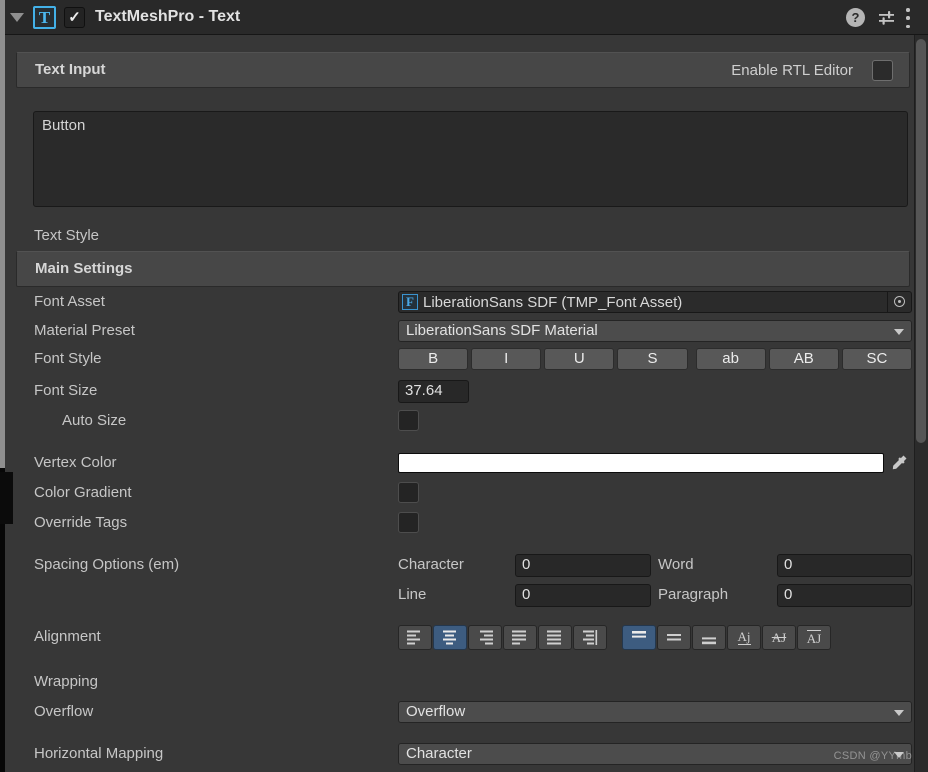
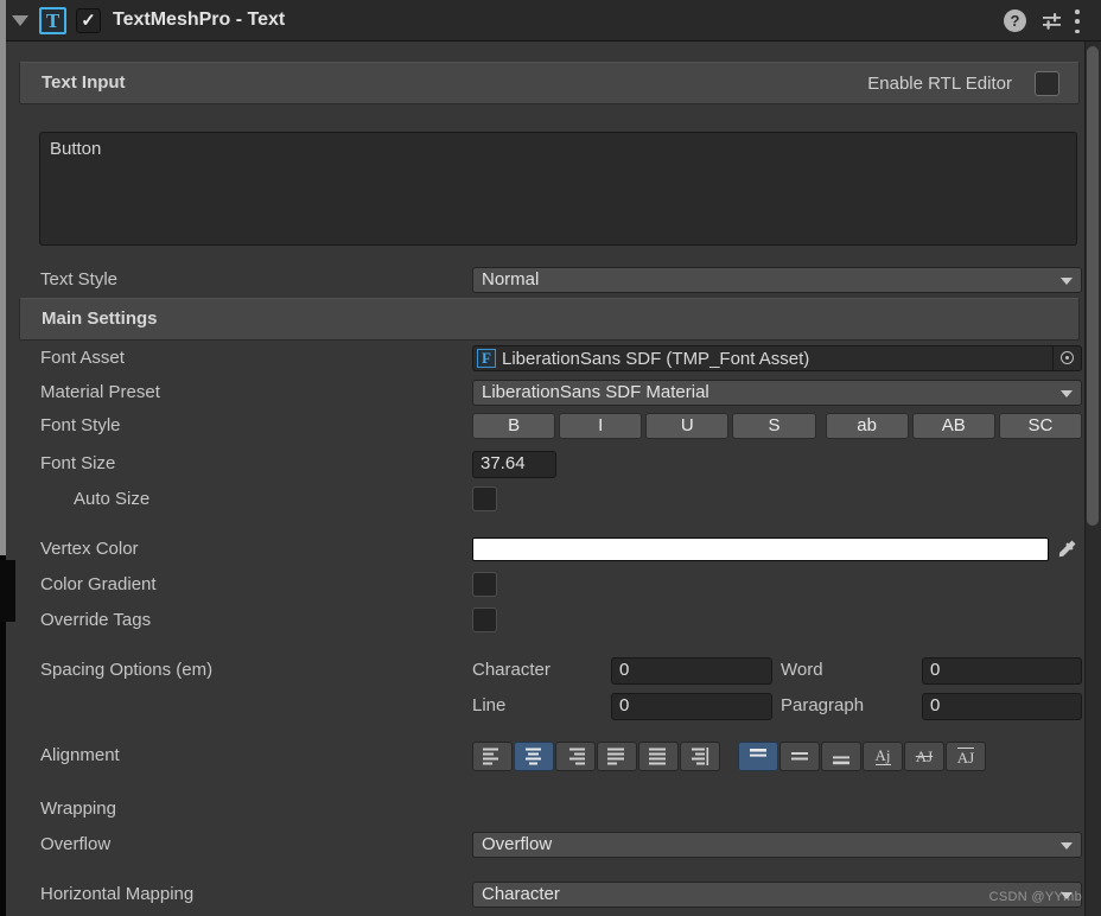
  T
  ✓
  TextMeshPro - Text
  ?
  Text Input
  Enable RTL Editor
  Button
  Text Style
+ Normal
  Main Settings
  Font Asset
  F
  LiberationSans SDF (TMP_Font Asset)
  Material Preset
  LiberationSans SDF Material
  Font Style
  B
  I
  U
  S
  ab
  AB
  SC
  Font Size
  37.64
  Auto Size
  Vertex Color
  Color Gradient
  Override Tags
  Spacing Options (em)
  Character
  0
  Word
  0
  Line
  0
  Paragraph
  0
  Alignment
  Aj
  AJ
  AJ
  Wrapping
  Overflow
  Overflow
  Horizontal Mapping
  Character
  CSDN @YYmb
